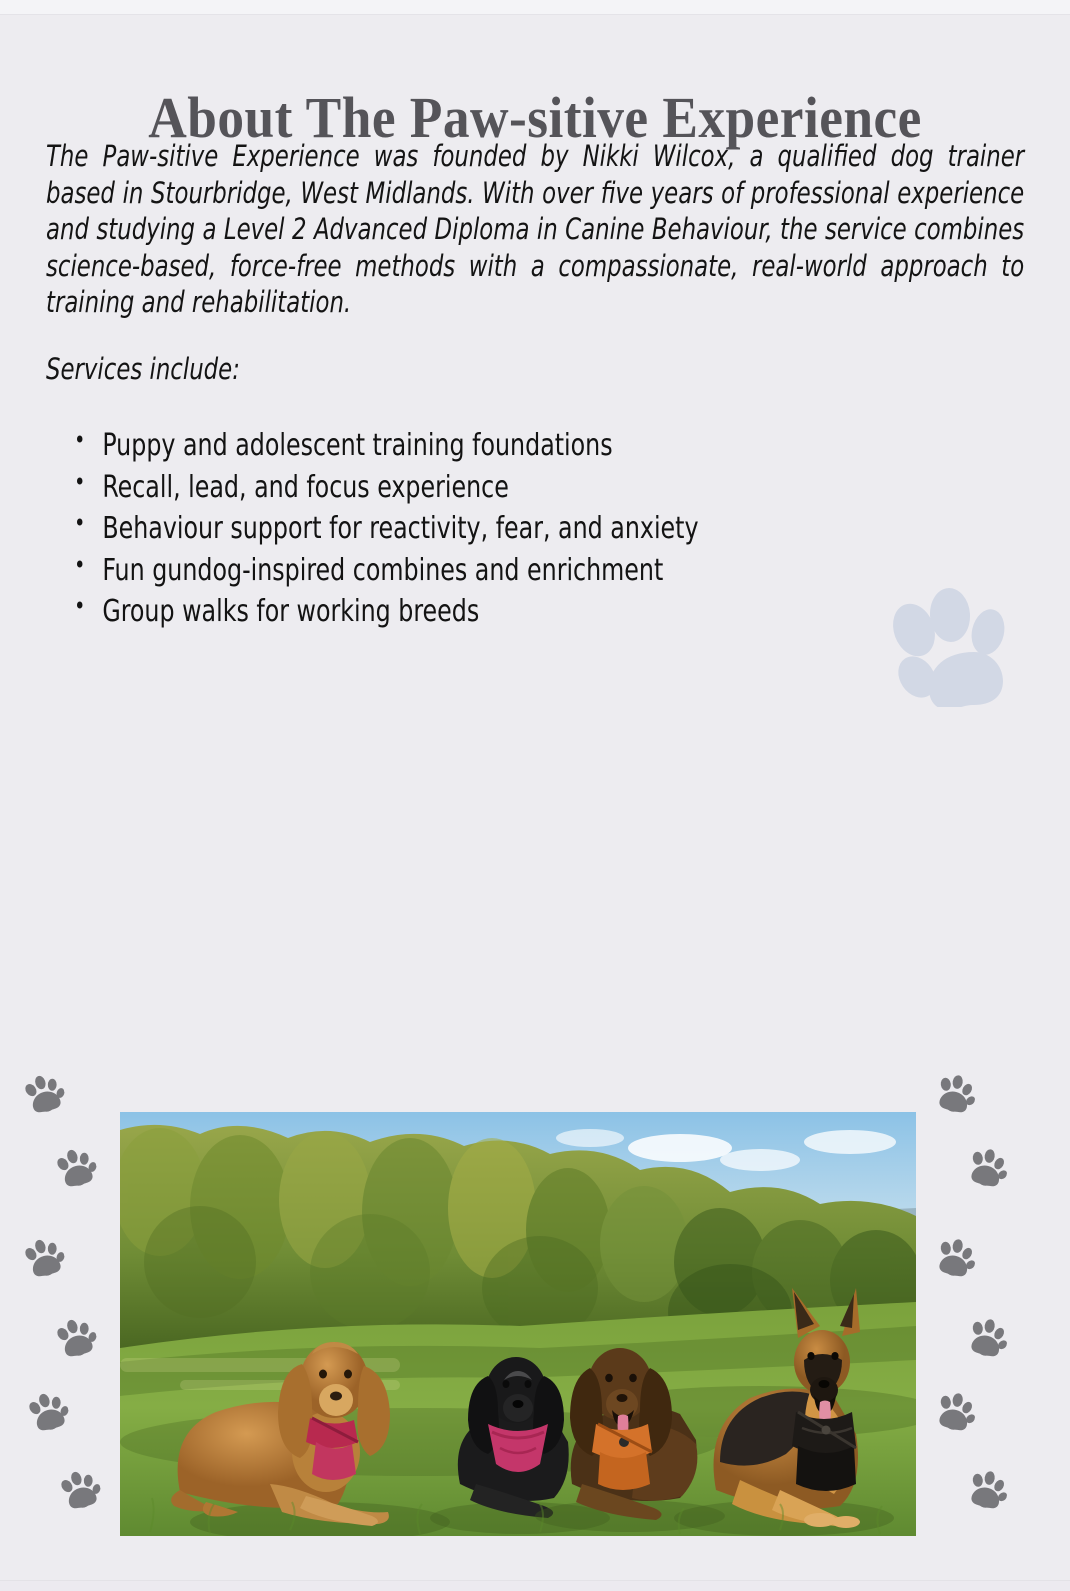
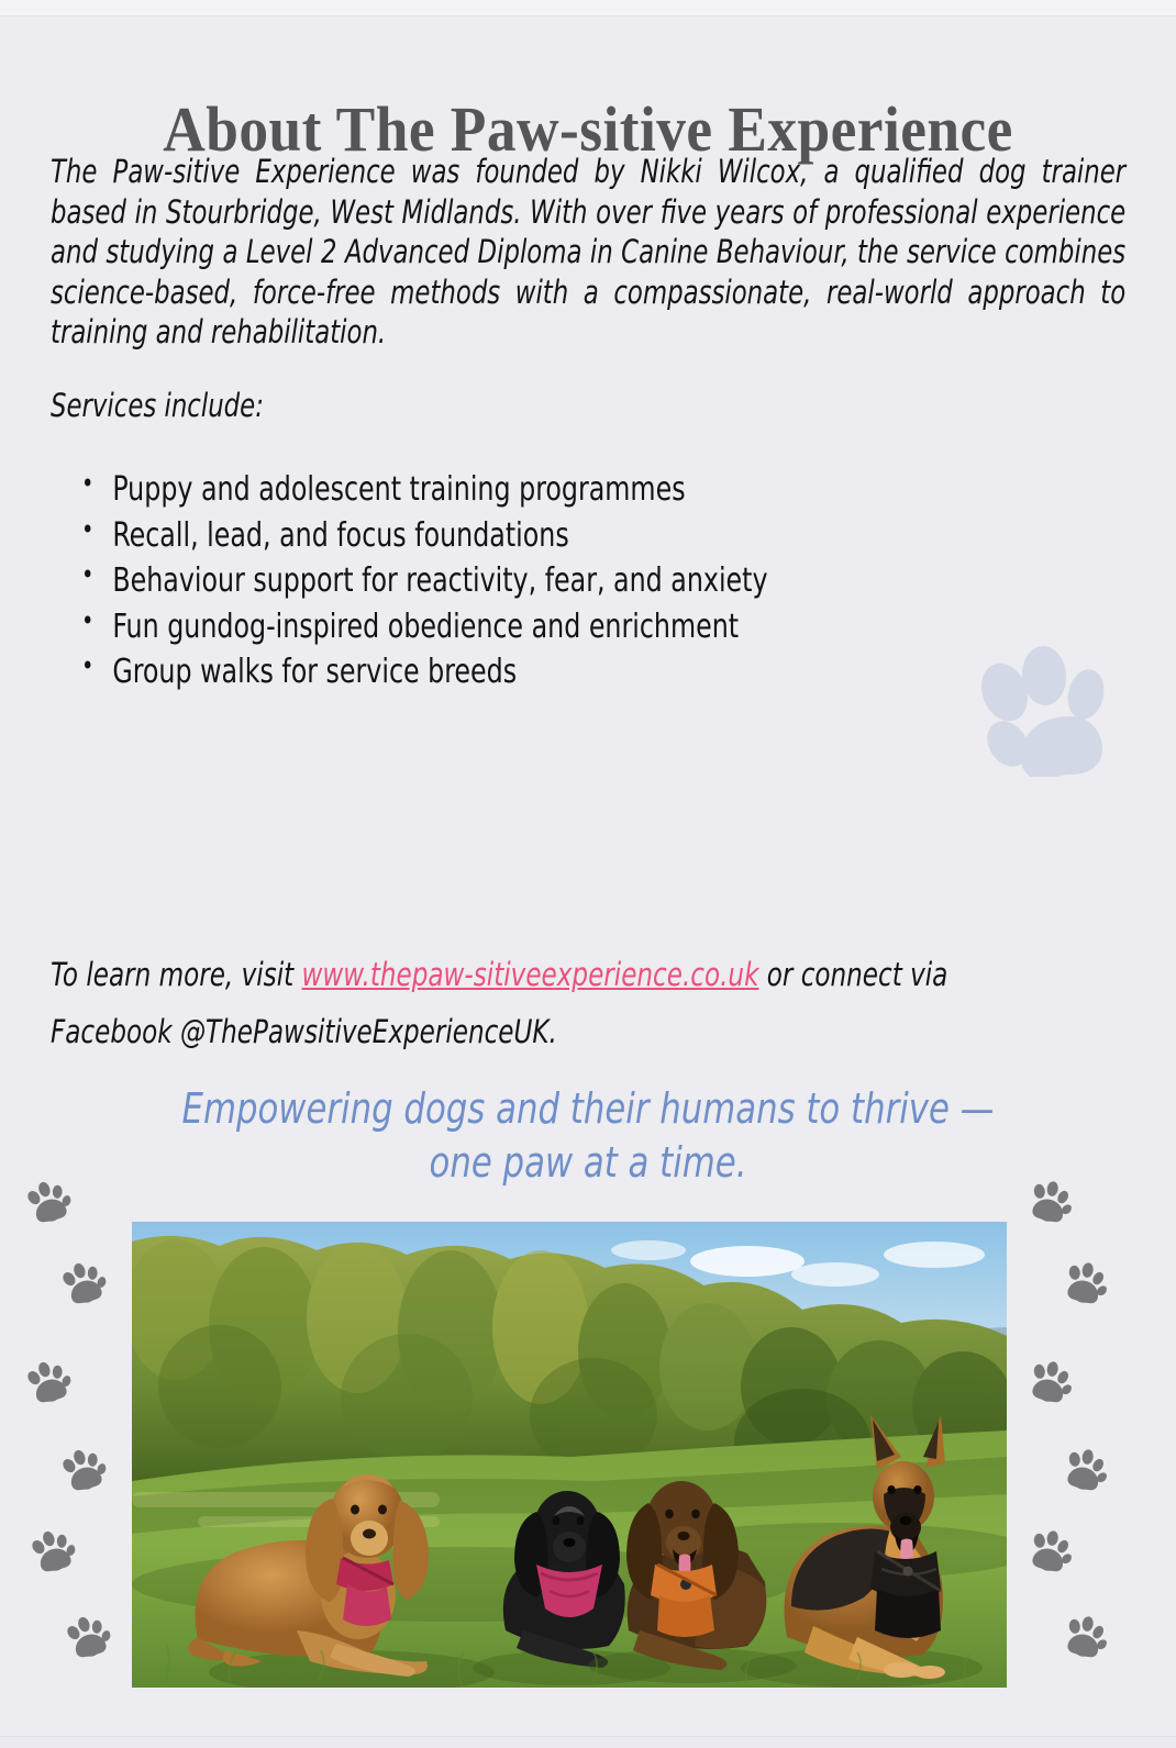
  About The Paw-sitive Experience
  The Paw-sitive Experience was founded by Nikki Wilcox, a qualified dog trainer based in Stourbridge, West Midlands. With over five years of professional experience and studying a Level 2 Advanced Diploma in Canine Behaviour, the service combines science-based, force-free methods with a compassionate, real-world approach to training and rehabilitation.
  Services include:
- Puppy and adolescent training foundations
+ Puppy and adolescent training programmes
- Recall, lead, and focus experience
+ Recall, lead, and focus foundations
  Behaviour support for reactivity, fear, and anxiety
- Fun gundog-inspired combines and enrichment
+ Fun gundog-inspired obedience and enrichment
- Group walks for working breeds
+ Group walks for service breeds
+ To learn more, visit www.thepaw-sitiveexperience.co.uk or connect via
+ Facebook @ThePawsitiveExperienceUK.
+ Empowering dogs and their humans to thrive —
+ one paw at a time.
